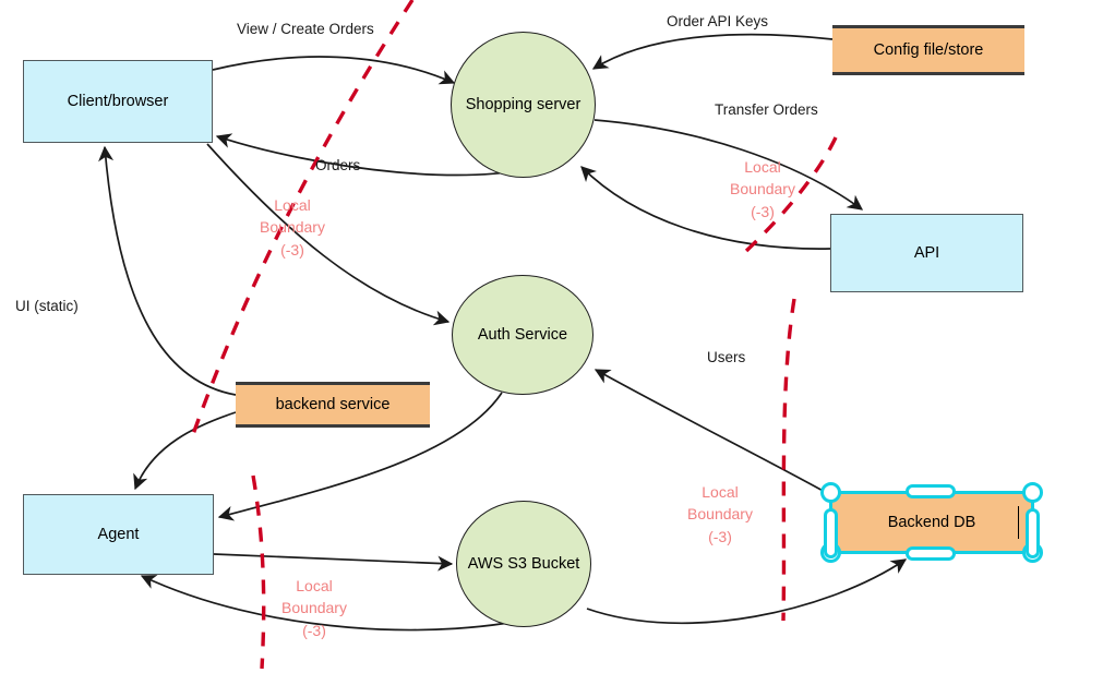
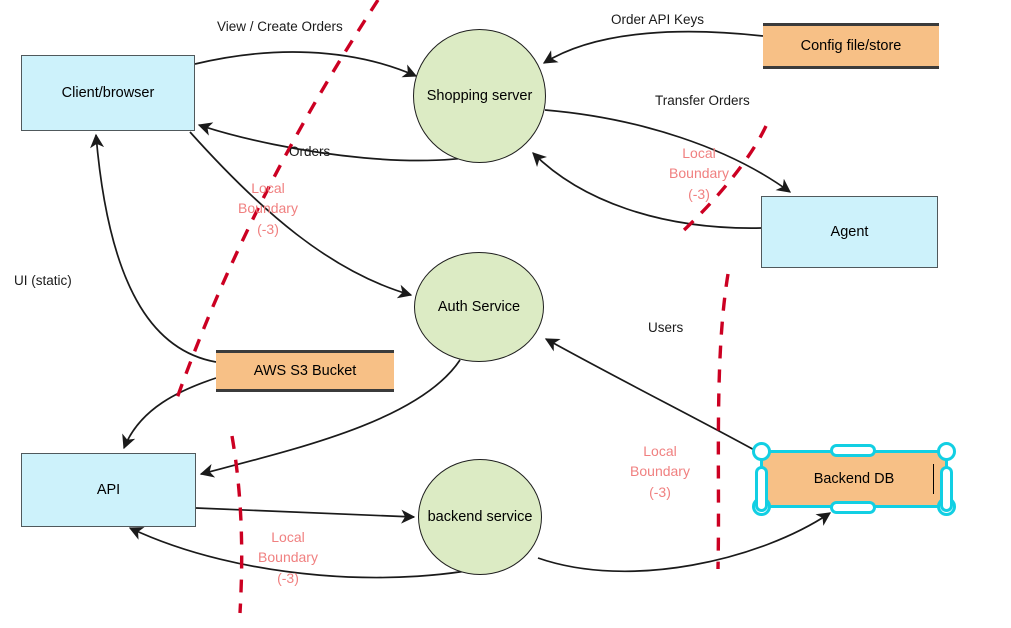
  Client/browser
  Shopping server
  Config file/store
- API
+ Agent
  Auth Service
- backend service
+ AWS S3 Bucket
- Agent
+ API
- AWS S3 Bucket
+ backend service
  Backend DB
  View / Create Orders
  Orders
  Order API Keys
  Transfer Orders
  UI (static)
  Users
  Local
  Boundary
  (-3)
  Local
  Boundary
  (-3)
  Local
  Boundary
  (-3)
  Local
  Boundary
  (-3)
